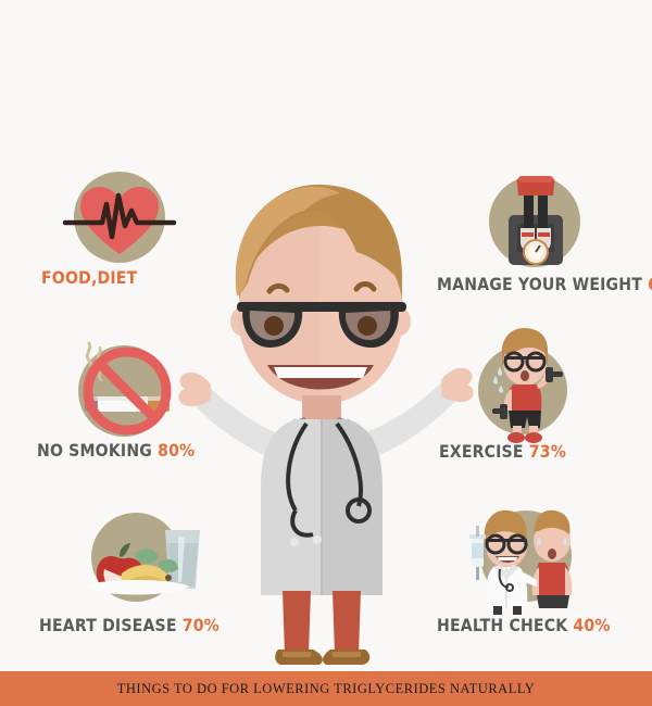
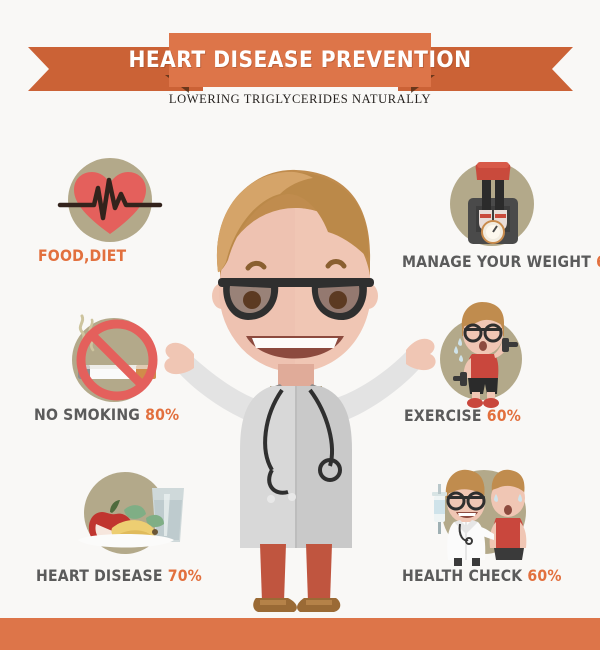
+ HEART DISEASE PREVENTION
+ LOWERING TRIGLYCERIDES NATURALLY
  FOOD,DIET
  NO SMOKING 80%
  HEART DISEASE 70%
  MANAGE YOUR WEIGHT
- EXERCISE 73%
+ EXERCISE 60%
- HEALTH CHECK 40%
+ HEALTH CHECK 60%
- THINGS TO DO FOR LOWERING TRIGLYCERIDES NATURALLY
